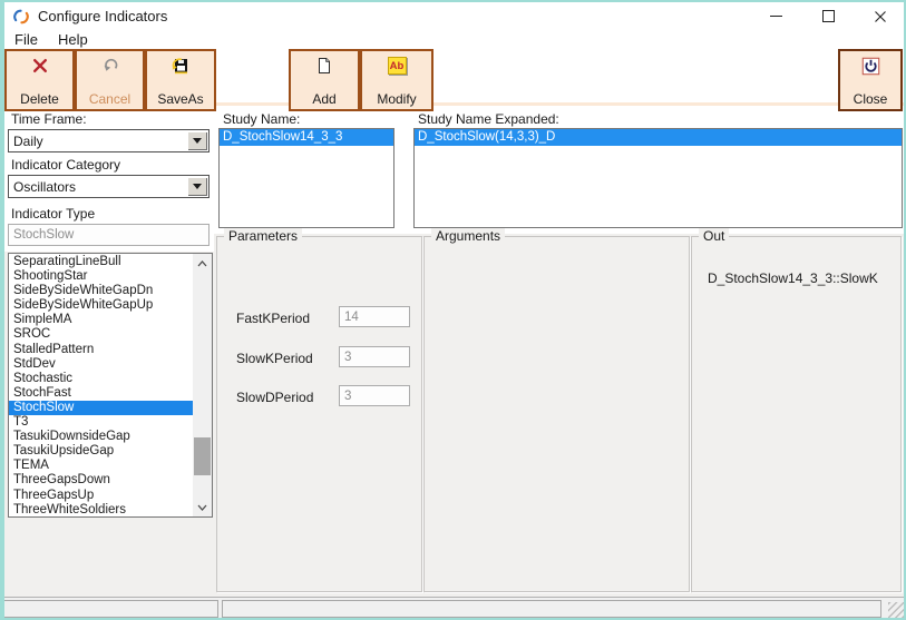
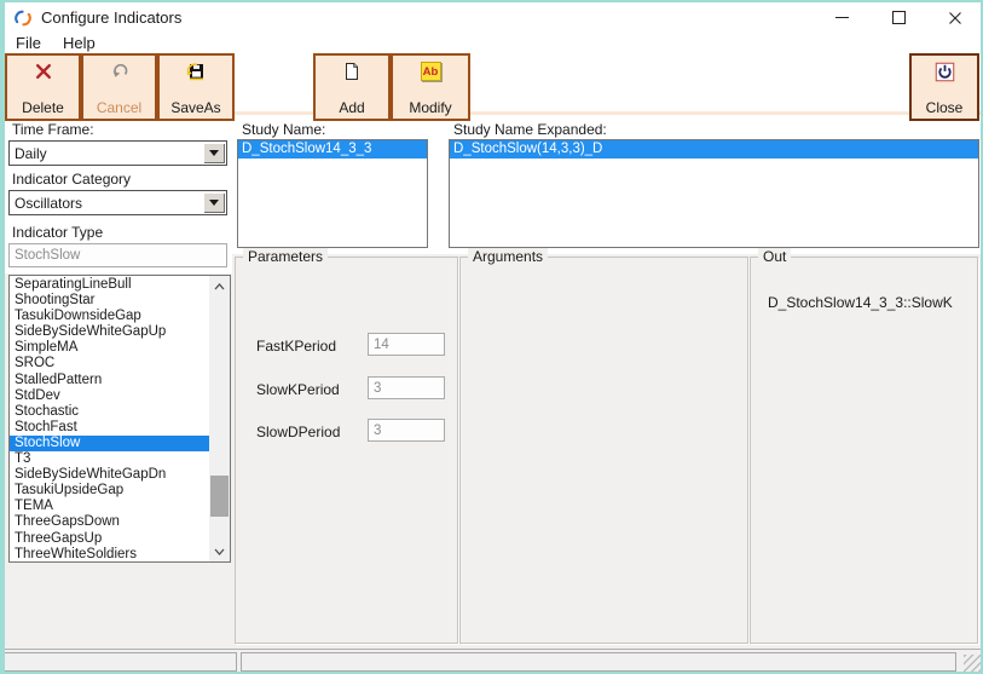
  Configure Indicators
  File
  Help
  Delete
  Cancel
  SaveAs
  Add
  Ab
  Modify
  Close
  Time Frame:
  Daily
  Indicator Category
  Oscillators
  Indicator Type
  StochSlow
  SeparatingLineBull
  ShootingStar
- SideBySideWhiteGapDn
+ TasukiDownsideGap
  SideBySideWhiteGapUp
  SimpleMA
  SROC
  StalledPattern
  StdDev
  Stochastic
  StochFast
  StochSlow
  T3
- TasukiDownsideGap
+ SideBySideWhiteGapDn
  TasukiUpsideGap
  TEMA
  ThreeGapsDown
  ThreeGapsUp
  ThreeWhiteSoldiers
  Study Name:
  D_StochSlow14_3_3
  Study Name Expanded:
  D_StochSlow(14,3,3)_D
  Parameters
  FastKPeriod
  14
  SlowKPeriod
  3
  SlowDPeriod
  3
  Arguments
  Out
  D_StochSlow14_3_3::SlowK
